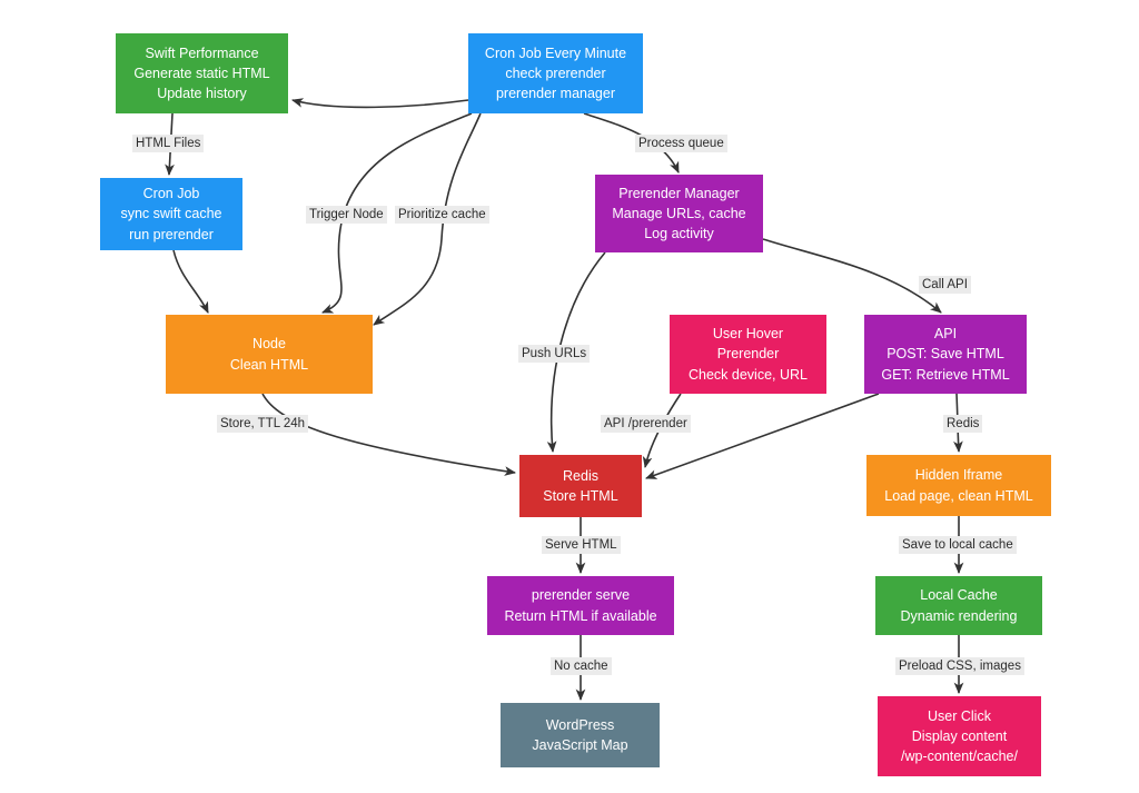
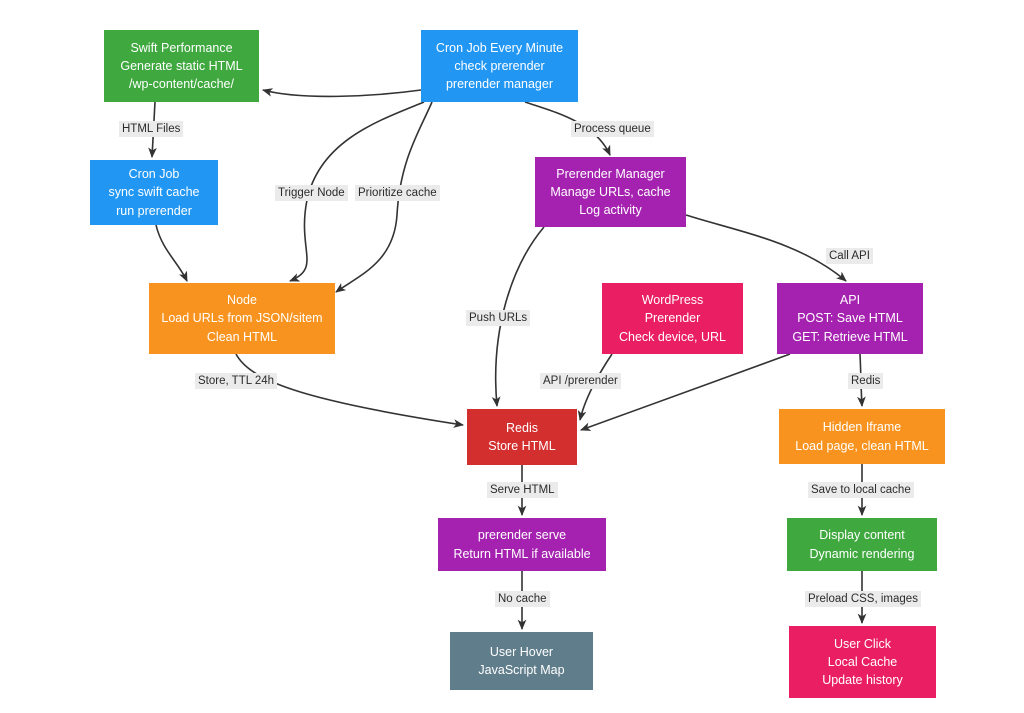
  Swift Performance
  Generate static HTML
- Update history
+ /wp-content/cache/
  Cron Job Every Minute
  check prerender
  prerender manager
  Cron Job
  sync swift cache
  run prerender
  Prerender Manager
  Manage URLs, cache
  Log activity
  Node
+ Load URLs from JSON/sitem
  Clean HTML
- User Hover
+ WordPress
  Prerender
  Check device, URL
  API
  POST: Save HTML
  GET: Retrieve HTML
  Redis
  Store HTML
  Hidden Iframe
  Load page, clean HTML
  prerender serve
  Return HTML if available
- Local Cache
+ Display content
  Dynamic rendering
- WordPress
+ User Hover
  JavaScript Map
  User Click
- Display content
+ Local Cache
- /wp-content/cache/
+ Update history
  HTML Files
  Trigger Node
  Prioritize cache
  Process queue
  Call API
  Push URLs
  Store, TTL 24h
  API /prerender
  Redis
  Serve HTML
  Save to local cache
  No cache
  Preload CSS, images
